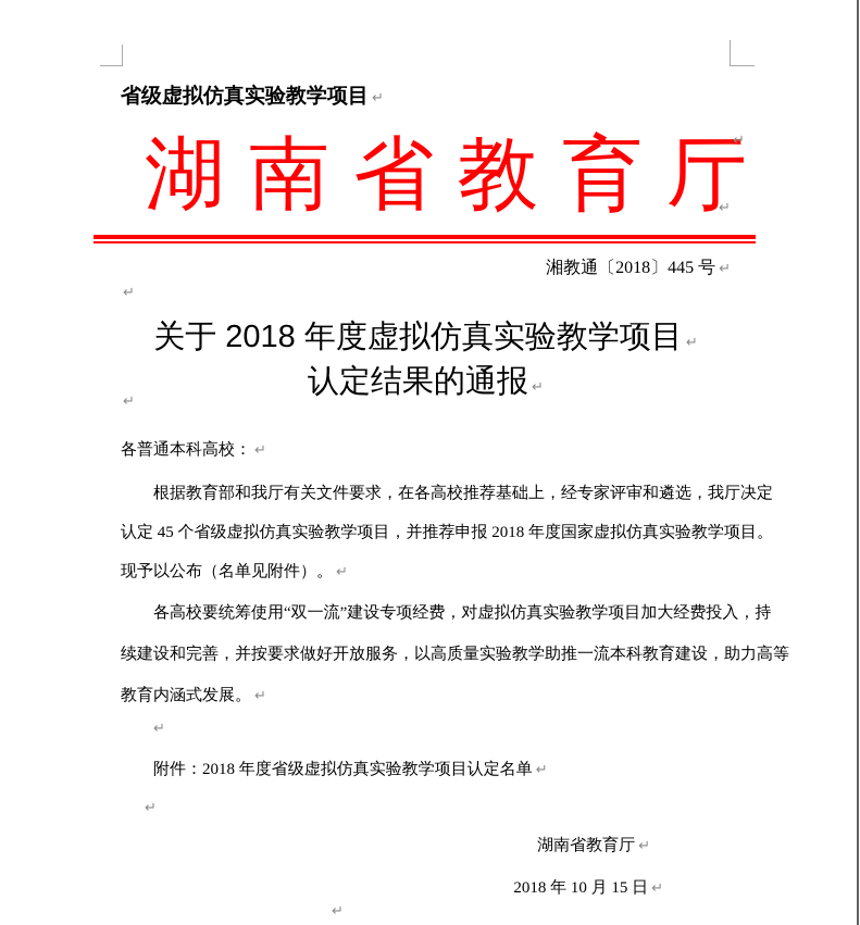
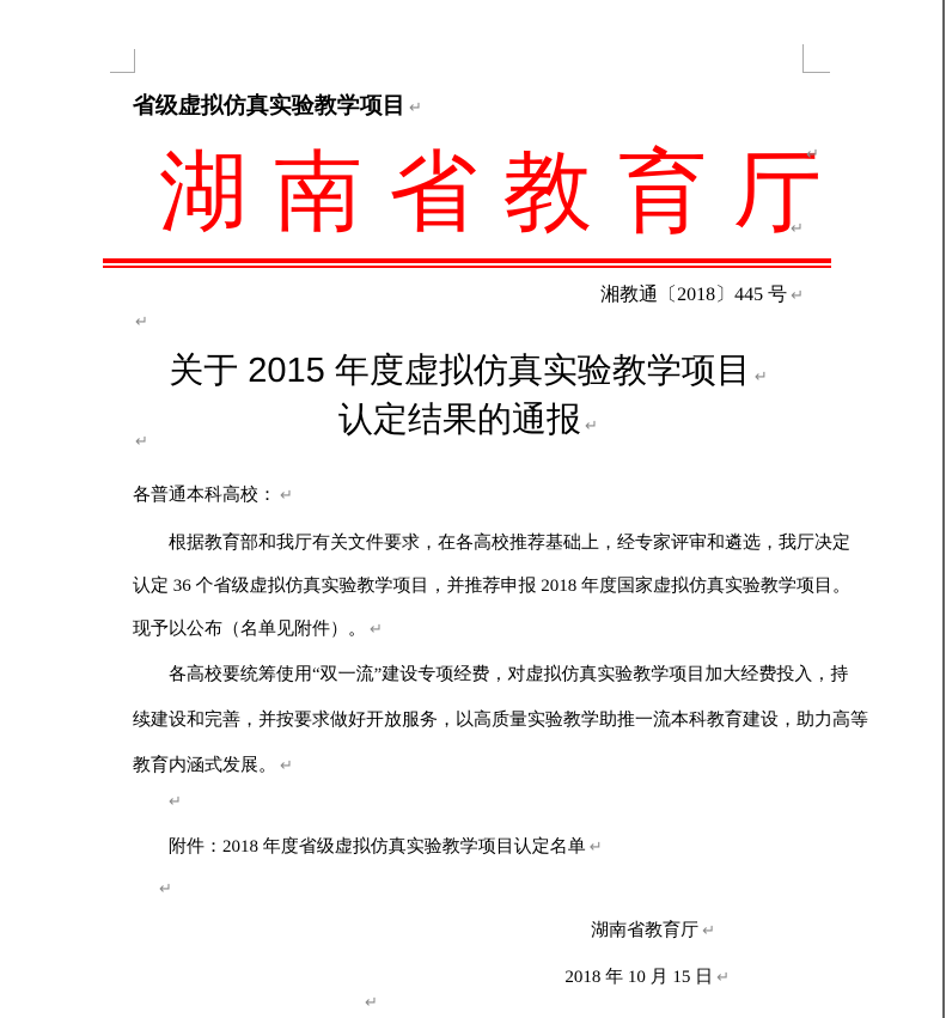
  省级虚拟仿真实验教学项目 ↵
  湖南省教育厅
  ↵
  ↵
  湘教通〔2018〕445 号 ↵
  ↵
- 关于 2018 年度虚拟仿真实验教学项目 ↵
+ 关于 2015 年度虚拟仿真实验教学项目 ↵
  认定结果的通报 ↵
  ↵
  各普通本科高校： ↵
  根据教育部和我厅有关文件要求，在各高校推荐基础上，经专家评审和遴选，我厅决定
- 认定 45 个省级虚拟仿真实验教学项目，并推荐申报 2018 年度国家虚拟仿真实验教学项目。
+ 认定 36 个省级虚拟仿真实验教学项目，并推荐申报 2018 年度国家虚拟仿真实验教学项目。
  现予以公布（名单见附件）。 ↵
  各高校要统筹使用“双一流”建设专项经费，对虚拟仿真实验教学项目加大经费投入，持
  续建设和完善，并按要求做好开放服务，以高质量实验教学助推一流本科教育建设，助力高等
  教育内涵式发展。 ↵
  ↵
  附件：2018 年度省级虚拟仿真实验教学项目认定名单 ↵
  ↵
  湖南省教育厅 ↵
  2018 年 10 月 15 日 ↵
  ↵
